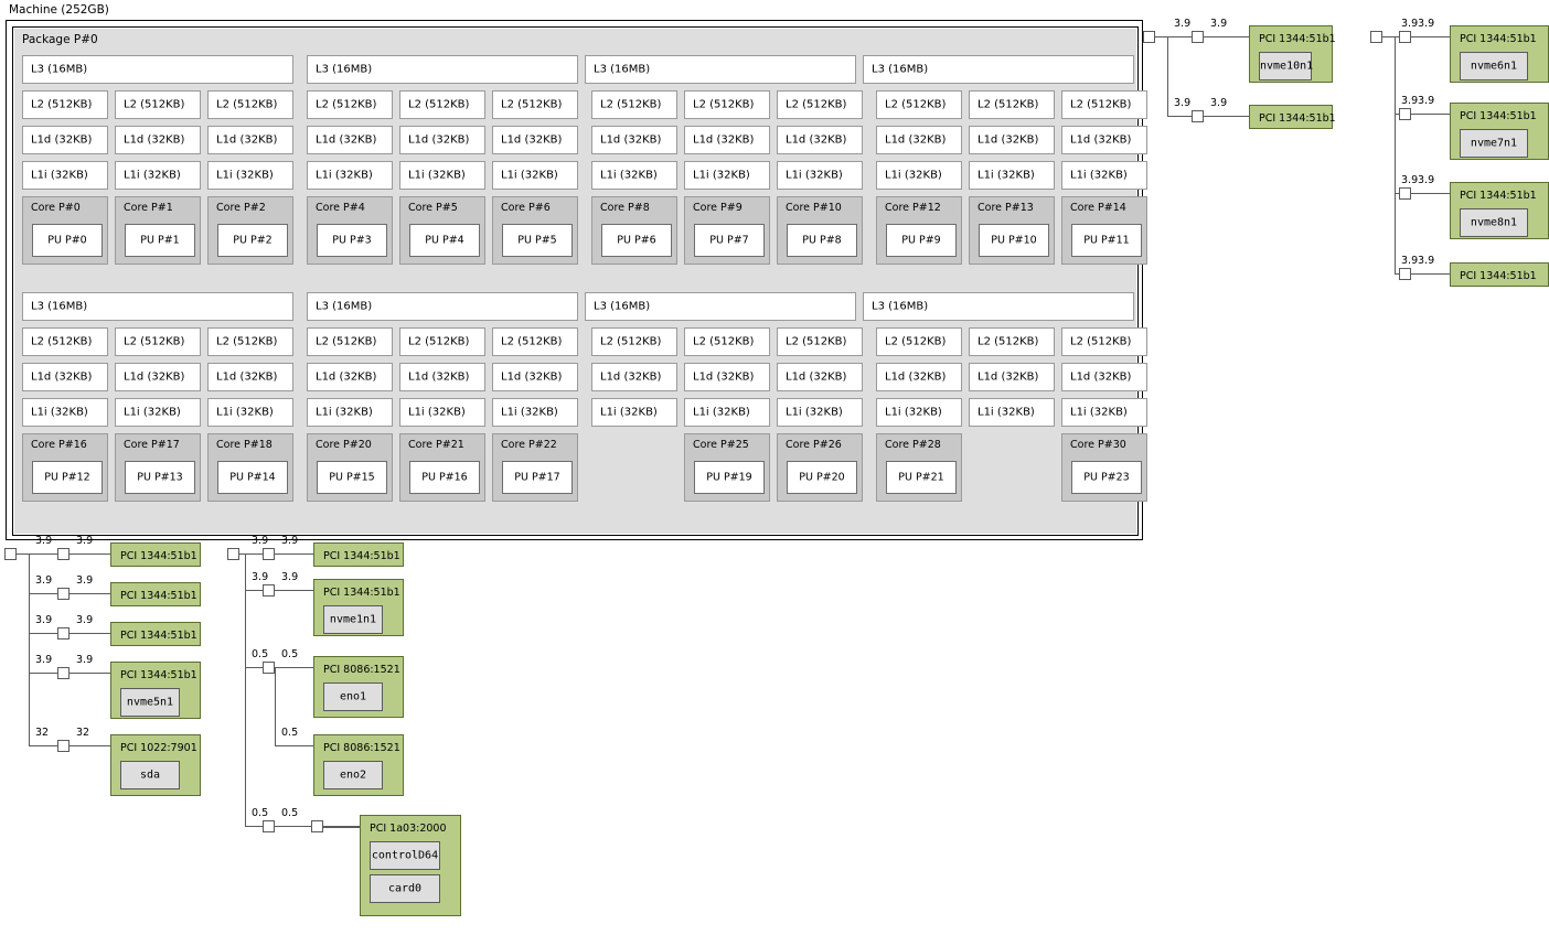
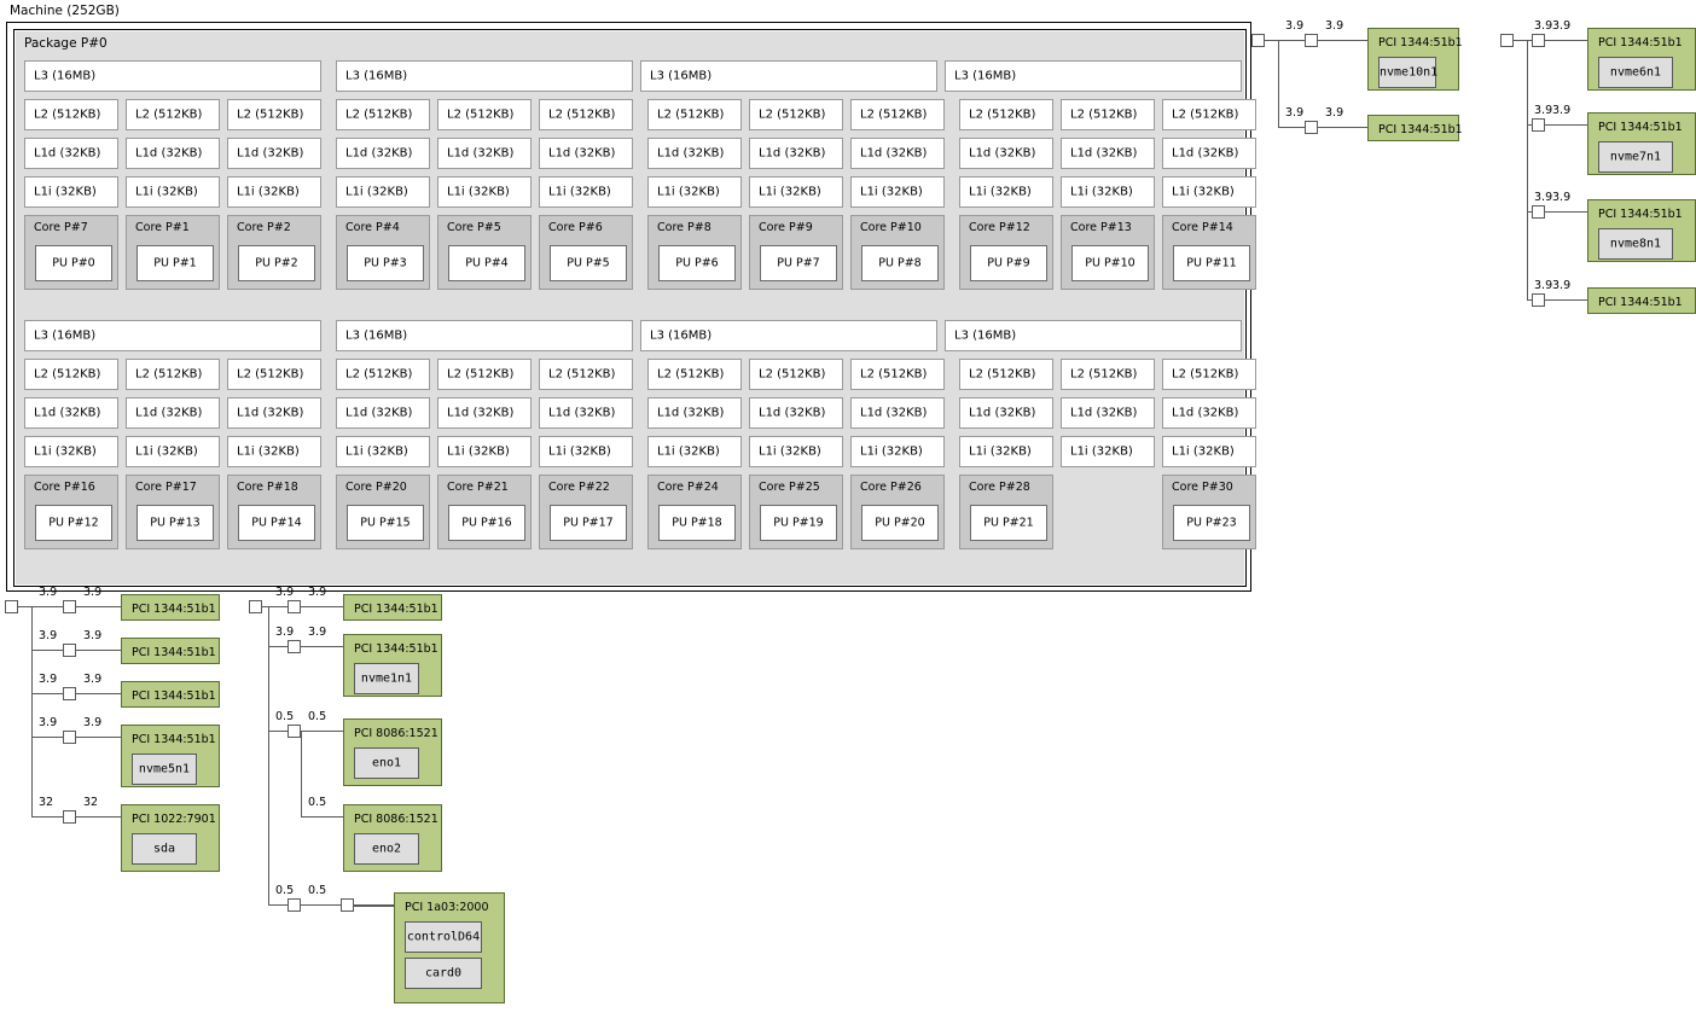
  Machine (252GB)
  Package P#0
  L3 (16MB)
  L3 (16MB)
  L3 (16MB)
  L3 (16MB)
  L2 (512KB)
  L2 (512KB)
  L2 (512KB)
  L2 (512KB)
  L2 (512KB)
  L2 (512KB)
  L2 (512KB)
  L2 (512KB)
  L2 (512KB)
  L2 (512KB)
  L2 (512KB)
  L2 (512KB)
  L1d (32KB)
  L1d (32KB)
  L1d (32KB)
  L1d (32KB)
  L1d (32KB)
  L1d (32KB)
  L1d (32KB)
  L1d (32KB)
  L1d (32KB)
  L1d (32KB)
  L1d (32KB)
  L1d (32KB)
  L1i (32KB)
  L1i (32KB)
  L1i (32KB)
  L1i (32KB)
  L1i (32KB)
  L1i (32KB)
  L1i (32KB)
  L1i (32KB)
  L1i (32KB)
  L1i (32KB)
  L1i (32KB)
  L1i (32KB)
- Core P#0
+ Core P#7
  PU P#0
  Core P#1
  PU P#1
  Core P#2
  PU P#2
  Core P#4
  PU P#3
  Core P#5
  PU P#4
  Core P#6
  PU P#5
  Core P#8
  PU P#6
  Core P#9
  PU P#7
  Core P#10
  PU P#8
  Core P#12
  PU P#9
  Core P#13
  PU P#10
  Core P#14
  PU P#11
  L3 (16MB)
  L3 (16MB)
  L3 (16MB)
  L3 (16MB)
  L2 (512KB)
  L2 (512KB)
  L2 (512KB)
  L2 (512KB)
  L2 (512KB)
  L2 (512KB)
  L2 (512KB)
  L2 (512KB)
  L2 (512KB)
  L2 (512KB)
  L2 (512KB)
  L2 (512KB)
  L1d (32KB)
  L1d (32KB)
  L1d (32KB)
  L1d (32KB)
  L1d (32KB)
  L1d (32KB)
  L1d (32KB)
  L1d (32KB)
  L1d (32KB)
  L1d (32KB)
  L1d (32KB)
  L1d (32KB)
  L1i (32KB)
  L1i (32KB)
  L1i (32KB)
  L1i (32KB)
  L1i (32KB)
  L1i (32KB)
  L1i (32KB)
  L1i (32KB)
  L1i (32KB)
  L1i (32KB)
  L1i (32KB)
  L1i (32KB)
  Core P#16
  PU P#12
  Core P#17
  PU P#13
  Core P#18
  PU P#14
  Core P#20
  PU P#15
  Core P#21
  PU P#16
  Core P#22
  PU P#17
+ Core P#24
+ PU P#18
  Core P#25
  PU P#19
  Core P#26
  PU P#20
  Core P#28
  PU P#21
  Core P#30
  PU P#23
  3.9
  3.9
  PCI 1344:51b1
  nvme10n1
  3.9
  3.9
  PCI 1344:51b1
  3.9
  3.9
  PCI 1344:51b1
  nvme6n1
  3.9
  3.9
  PCI 1344:51b1
  nvme7n1
  3.9
  3.9
  PCI 1344:51b1
  nvme8n1
  3.9
  3.9
  PCI 1344:51b1
  3.9
  3.9
  PCI 1344:51b1
  3.9
  3.9
  PCI 1344:51b1
  3.9
  3.9
  PCI 1344:51b1
  3.9
  3.9
  PCI 1344:51b1
  nvme5n1
  32
  32
  PCI 1022:7901
  sda
  3.9
  3.9
  PCI 1344:51b1
  3.9
  3.9
  PCI 1344:51b1
  nvme1n1
  0.5
  0.5
  PCI 8086:1521
  eno1
  0.5
  PCI 8086:1521
  eno2
  0.5
  0.5
  PCI 1a03:2000
  controlD64
  card0
